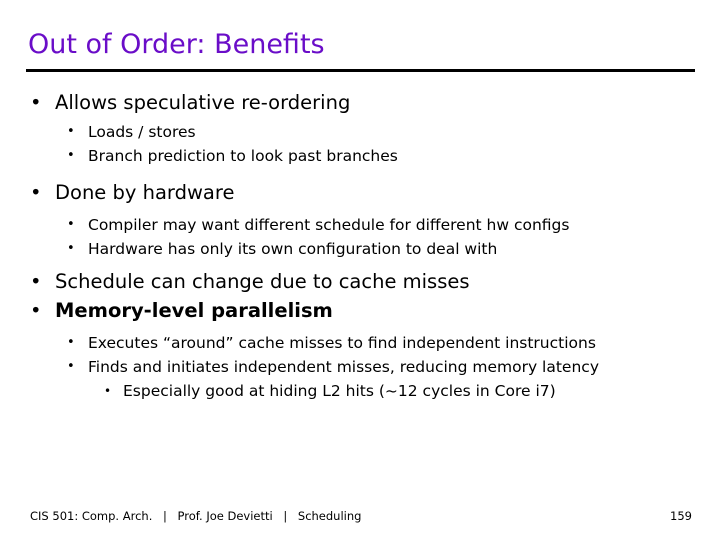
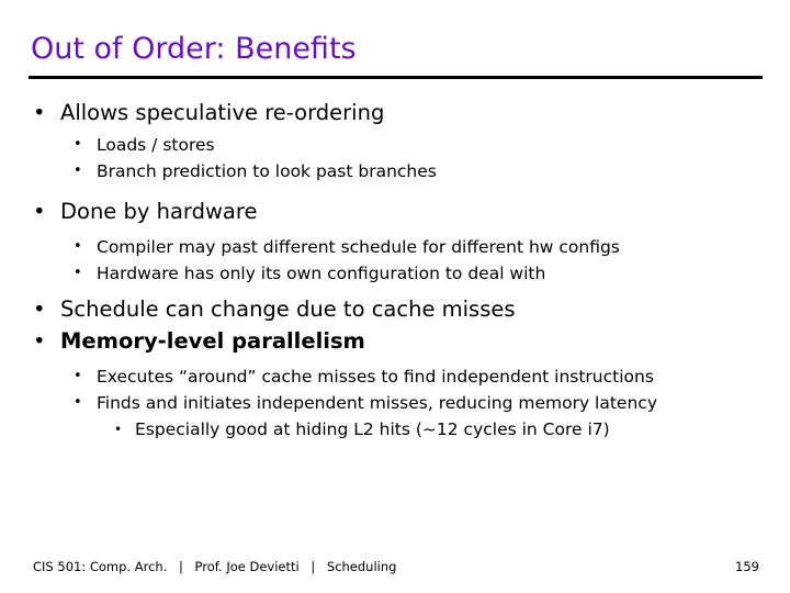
  Out of Order: Benefits
  •
  Allows speculative re-ordering
  •
  Loads / stores
  •
  Branch prediction to look past branches
  •
  Done by hardware
  •
- Compiler may want different schedule for different hw configs
+ Compiler may past different schedule for different hw configs
  •
  Hardware has only its own configuration to deal with
  •
  Schedule can change due to cache misses
  •
  Memory-level parallelism
  •
  Executes “around” cache misses to find independent instructions
  •
  Finds and initiates independent misses, reducing memory latency
  •
  Especially good at hiding L2 hits (~12 cycles in Core i7)
  CIS 501: Comp. Arch. | Prof. Joe Devietti | Scheduling
  159
